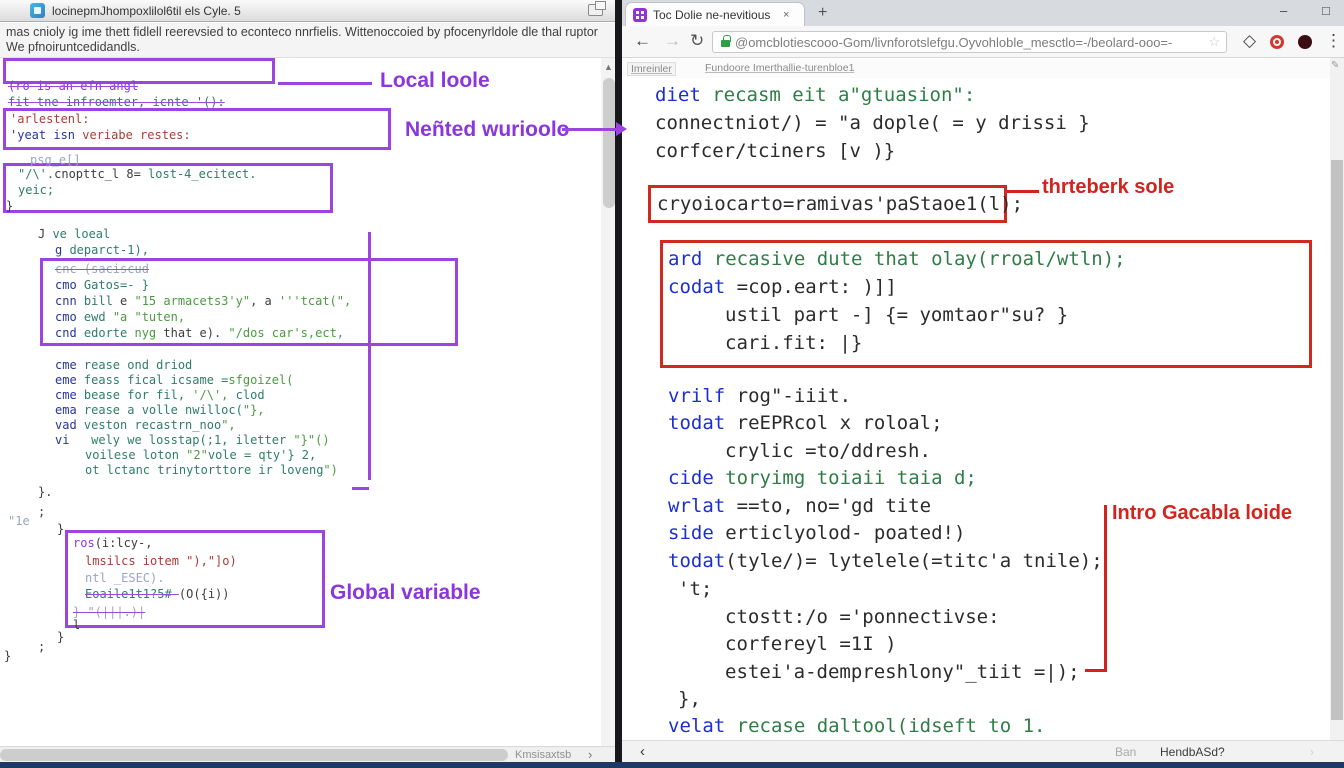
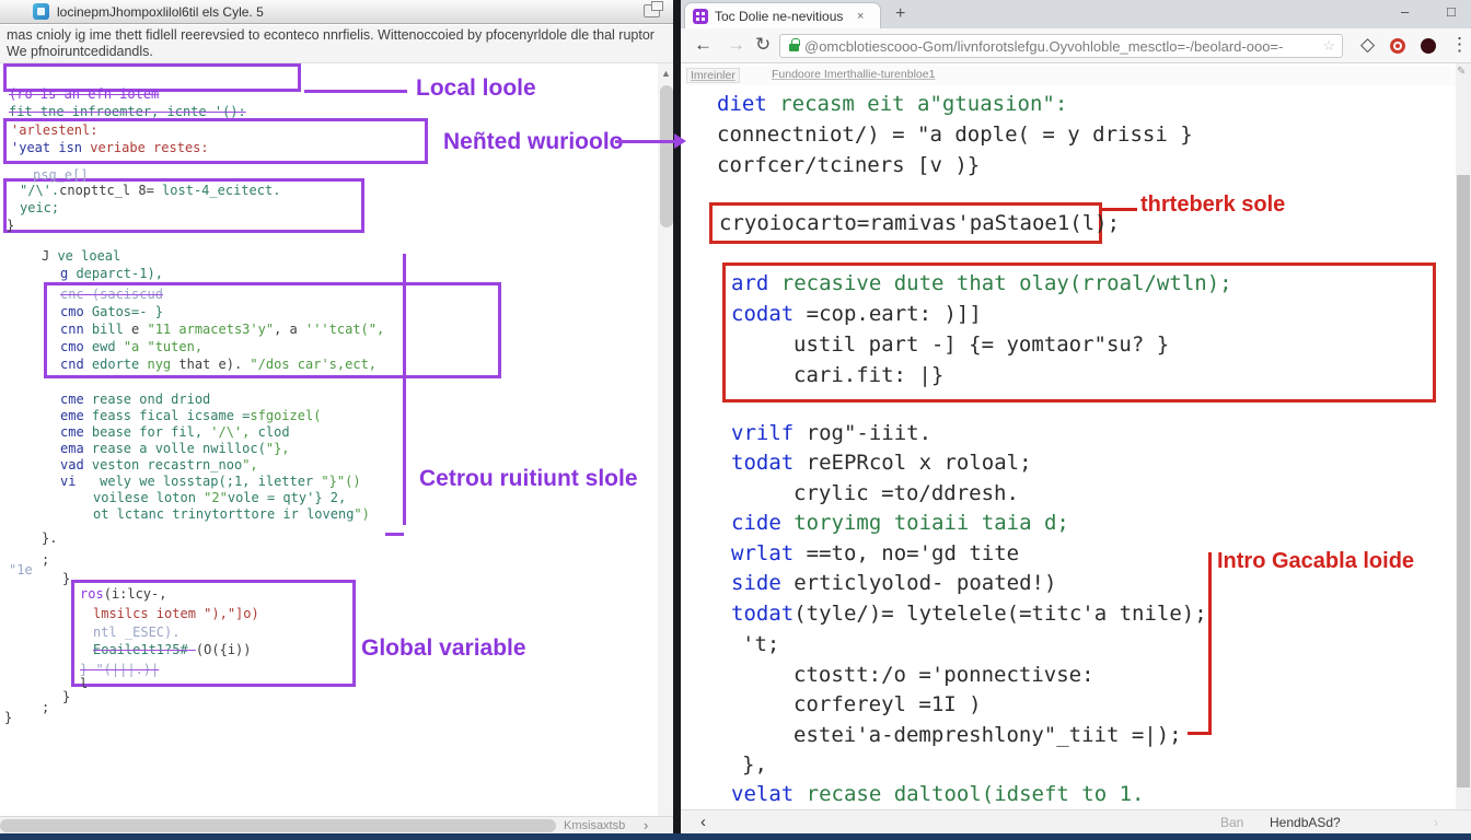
  locinepmJhompoxlilol6til els Cyle. 5
  mas cnioly ig ime thett fidlell reerevsied to econteco nnrfielis. Wittenoccoied by pfocenyrldole dle thal ruptor
  We pfnoiruntcedidandls.
  Local loole
  Neñted wuriool
+ Cetrou ruitiunt slole
  Global variable
- (ro is an efn angl
+ (ro is an efn iotem
  fit tne infroemter, icnte '():
  'arlestenl:
  'yeat isn veriabe restes:
  psg_e[]
  "/\'.cnopttc_l 8= lost-4_ecitect.
  yeic;
  }
  J ve loeal
  g deparct-1),
  cnc (saciscud
  cmo Gatos=- }
- cnn bill e "15 armacets3'y", a '''tcat(",
+ cnn bill e "11 armacets3'y", a '''tcat(",
  cmo ewd "a "tuten,
  cnd edorte nyg that e). "/dos car's,ect,
  cme rease ond driod
  eme feass fical icsame =sfgoizel(
  cme bease for fil, '/\', clod
  ema rease a volle nwilloc("},
  vad veston recastrn_noo",
  vi wely we losstap(;1, iletter "}"()
  voilese loton "2"vole = qty'} 2,
  ot lctanc trinytorttore ir loveng")
  }.
  ;
  "1e
  }
  ros(i:lcy-,
  lmsilcs iotem "),"]o)
  ntl _ESEC).
  Eoaile1t1?5# (O({i))
  } "(|||.)|
  l
  }
  ;
  }
  Kmsisaxtsb
  ›
  ▲
  Toc Dolie ne-nevitious
  ×
  +
  –
  □
  ←
  →
  ↻
  @omcblotiescooo-Gom/livnforotslefgu.Oyvohloble_mesctlo=-/beolard-ooo=-
  ☆
  ◇
  ⋮
  Imreinler
  Fundoore Imerthallie-turenbloe1
  thrteberk sole
  Intro Gacabla loide
  diet recasm eit a"gtuasion":
  connectniot/) = "a dople( = y drissi }
  corfcer/tciners [v )}
  cryoiocarto=ramivas'paStaoe1(l);
  ard recasive dute that olay(rroal/wtln);
  codat =cop.eart: )]]
  ustil part -] {= yomtaor"su? }
  cari.fit: |}
  vrilf rog"-iiit.
  todat reEPRcol x roloal;
  crylic =to/ddresh.
  cide toryimg toiaii taia d;
  wrlat ==to, no='gd tite
  side erticlyolod- poated!)
  todat(tyle/)= lytelele(=titc'a tnile);
  't;
  ctostt:/o ='ponnectivse:
  corfereyl =1I )
  estei'a-dempreshlony"_tiit =|);
  },
  velat recase daltool(idseft to 1.
  ✎
  ‹
  Ban
  HendbASd?
  ›
